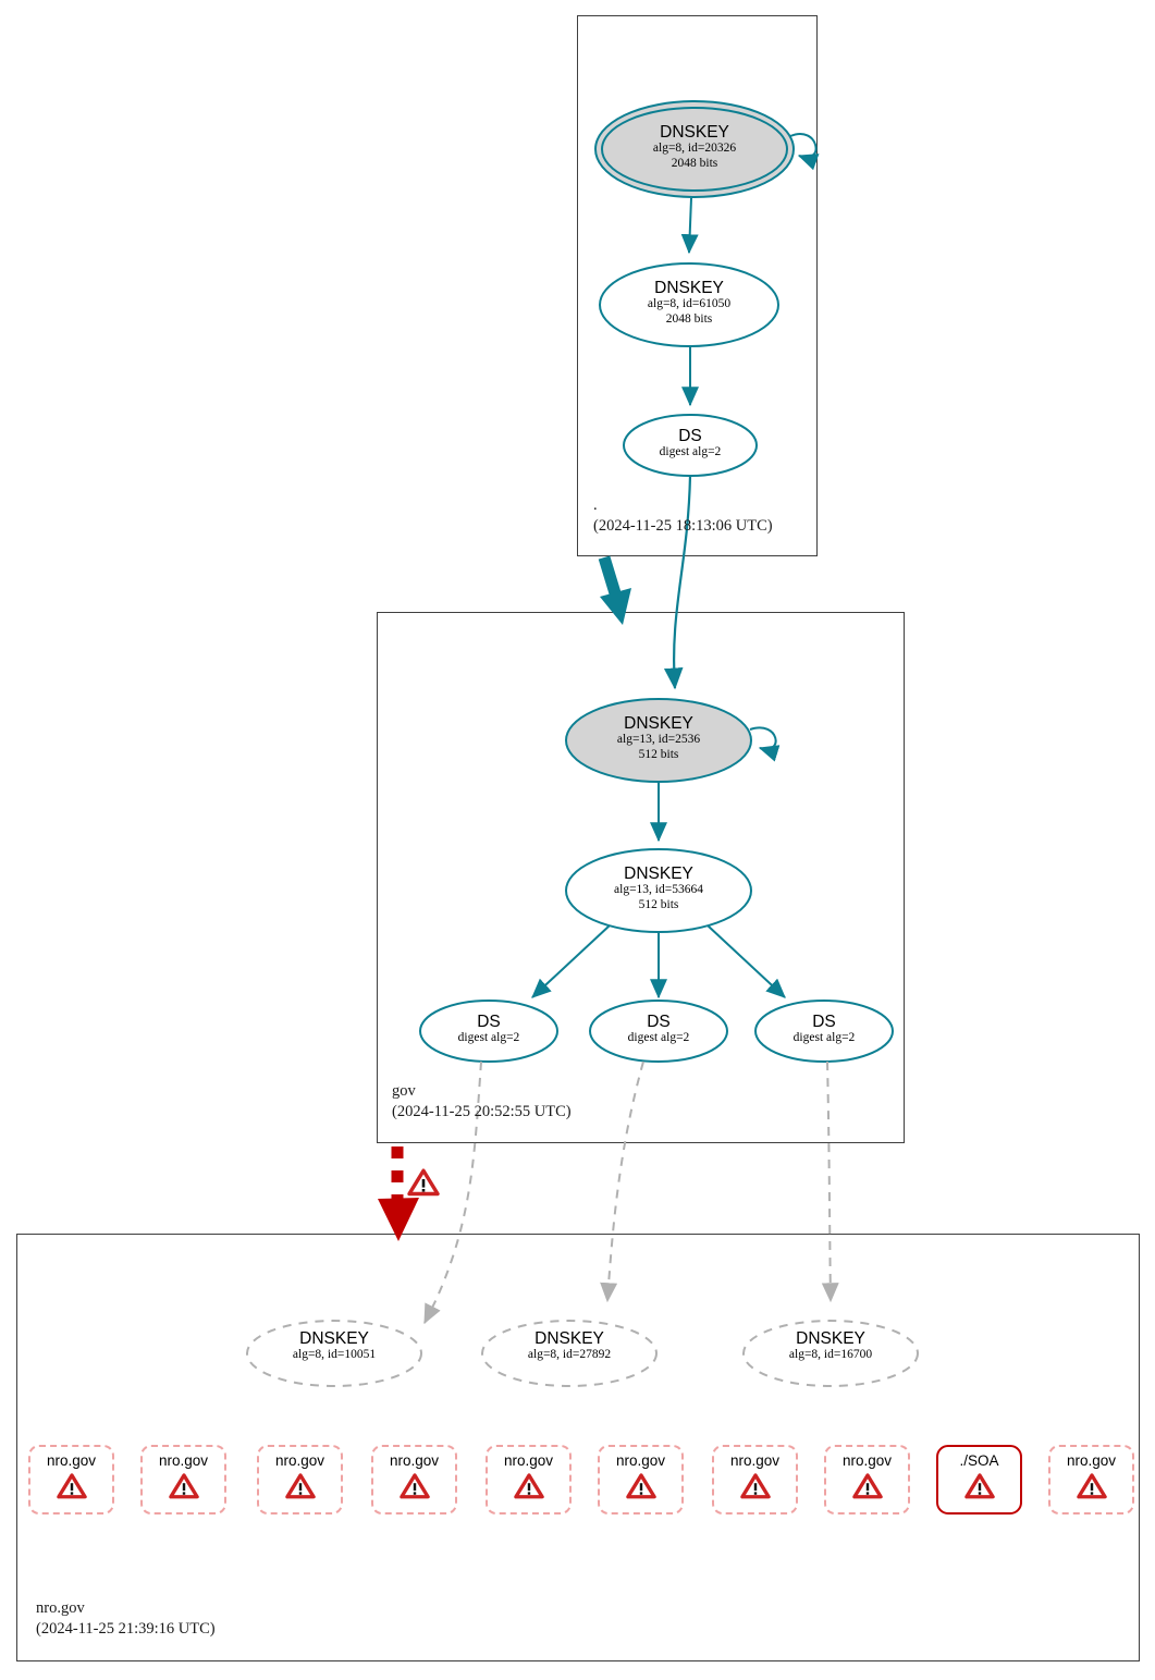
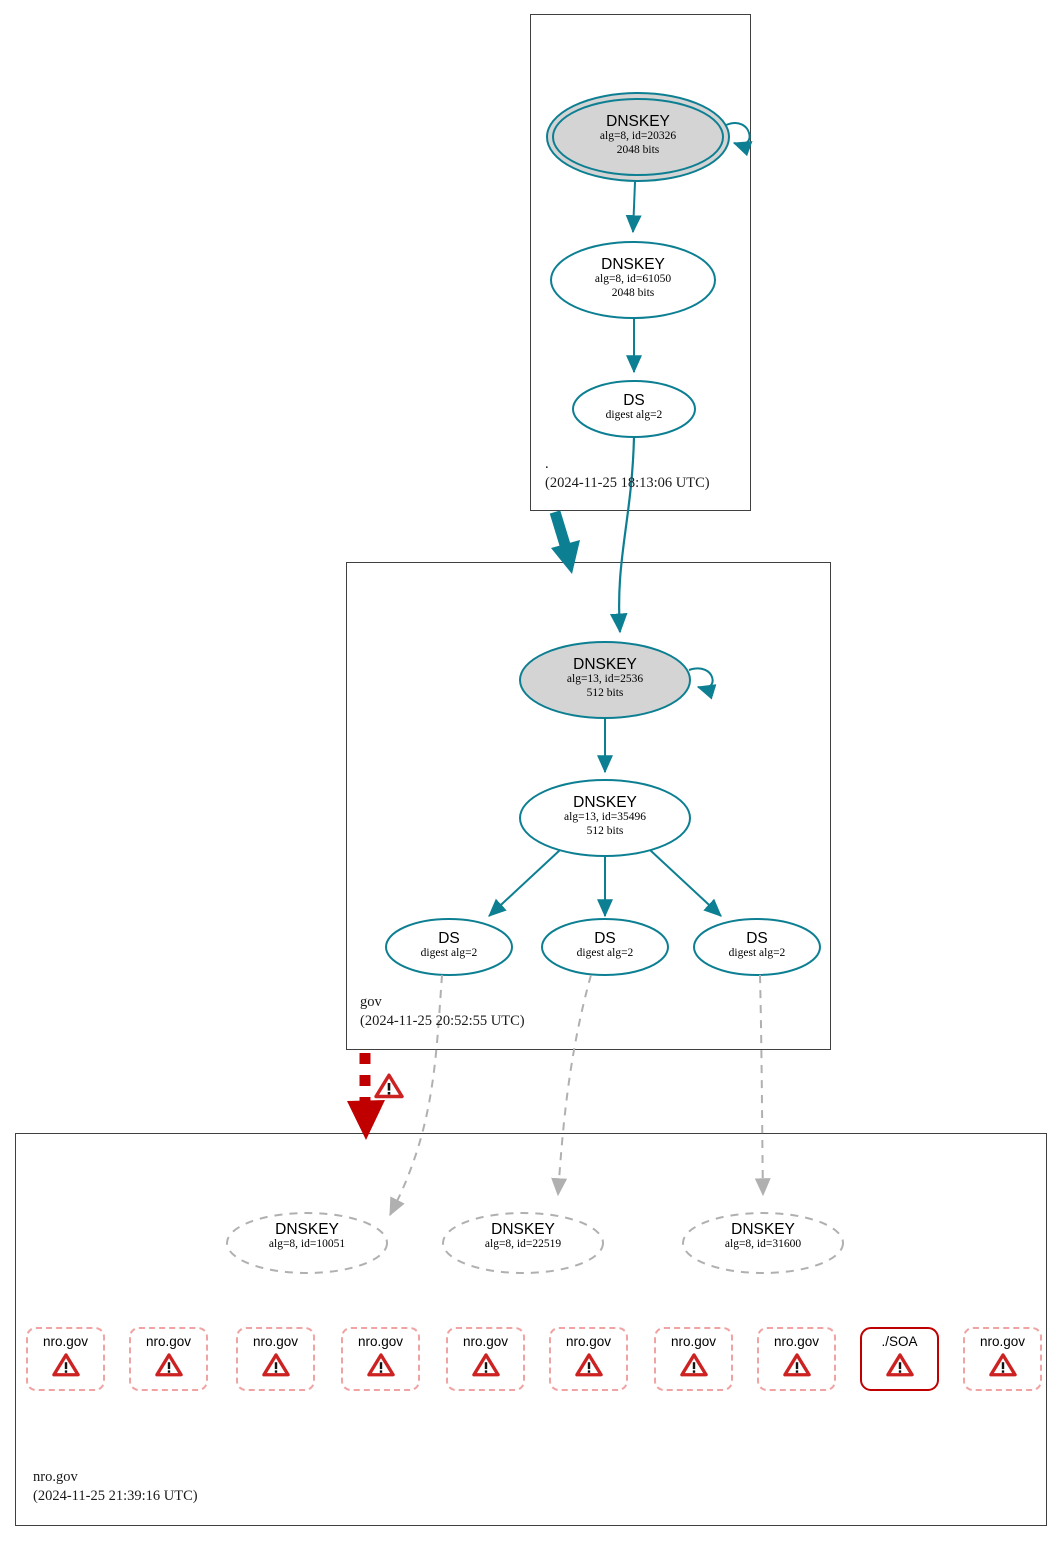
  DNSKEY
  alg=8, id=20326
  2048 bits
  DNSKEY
  alg=8, id=61050
  2048 bits
  DS
  digest alg=2
  DNSKEY
  alg=13, id=2536
  512 bits
  DNSKEY
- alg=13, id=53664
+ alg=13, id=35496
  512 bits
  DS
  digest alg=2
  DS
  digest alg=2
  DS
  digest alg=2
  DNSKEY
  alg=8, id=10051
  DNSKEY
- alg=8, id=27892
+ alg=8, id=22519
  DNSKEY
- alg=8, id=16700
+ alg=8, id=31600
  .
  (2024-11-25 18:13:06 UTC)
  gov
  (2024-11-25 20:52:55 UTC)
  nro.gov
  (2024-11-25 21:39:16 UTC)
  nro.gov
  nro.gov
  nro.gov
  nro.gov
  nro.gov
  nro.gov
  nro.gov
  nro.gov
  ./SOA
  nro.gov
